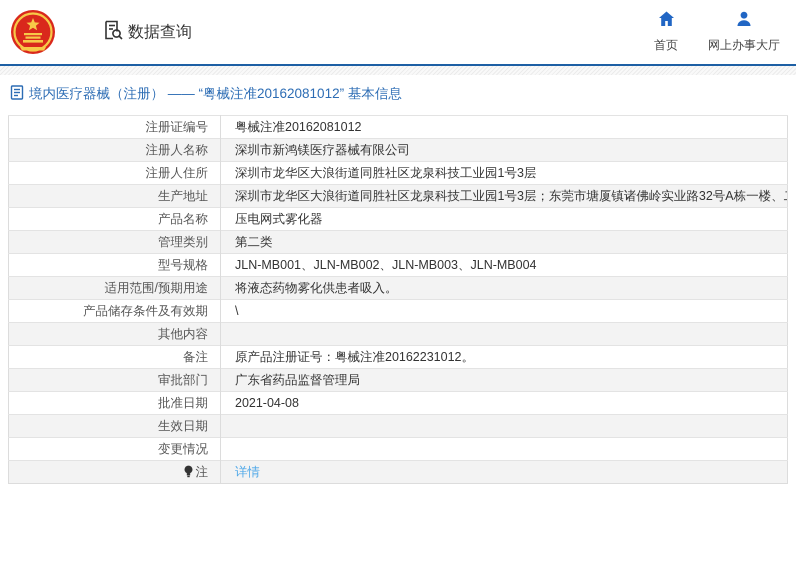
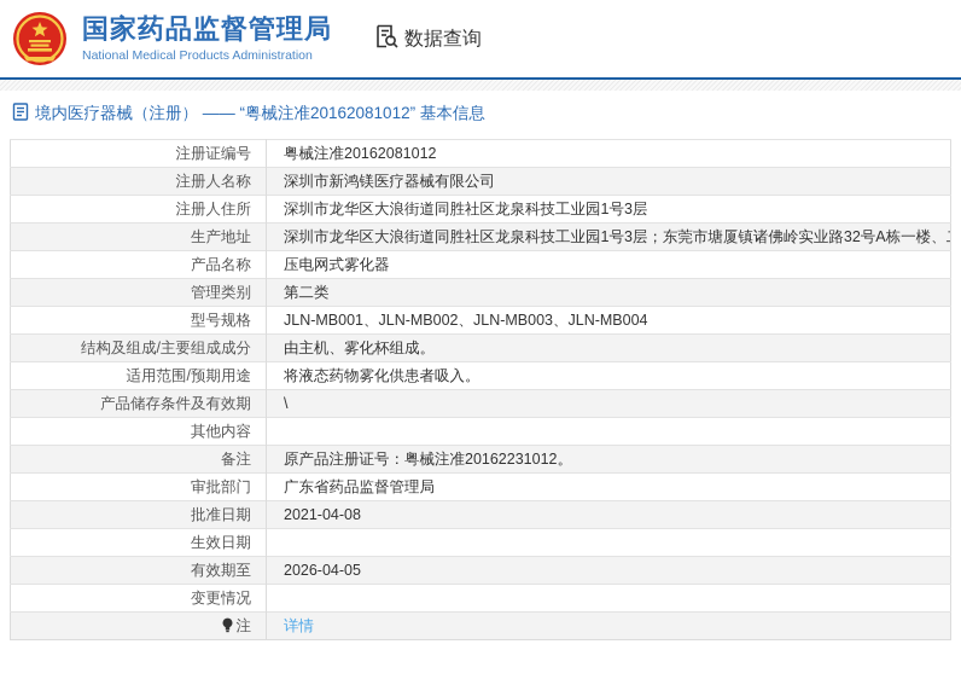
+ 国家药品监督管理局
+ National Medical Products Administration
  数据查询
- 首页
- 网上办事大厅
  境内医疗器械（注册） —— “粤械注准20162081012” 基本信息
  注册证编号	粤械注准20162081012
  注册人名称	深圳市新鸿镁医疗器械有限公司
  注册人住所	深圳市龙华区大浪街道同胜社区龙泉科技工业园1号3层
  生产地址	深圳市龙华区大浪街道同胜社区龙泉科技工业园1号3层；东莞市塘厦镇诸佛岭实业路32号A栋一楼、
  产品名称	压电网式雾化器
  管理类别	第二类
  型号规格	JLN-MB001、JLN-MB002、JLN-MB003、JLN-MB004
+ 结构及组成/主要组成成分	由主机、雾化杯组成。
  适用范围/预期用途	将液态药物雾化供患者吸入。
  产品储存条件及有效期	\
  其他内容
  备注	原产品注册证号：粤械注准20162231012。
  审批部门	广东省药品监督管理局
  批准日期	2021-04-08
  生效日期
+ 有效期至	2026-04-05
  变更情况
  注	详情
